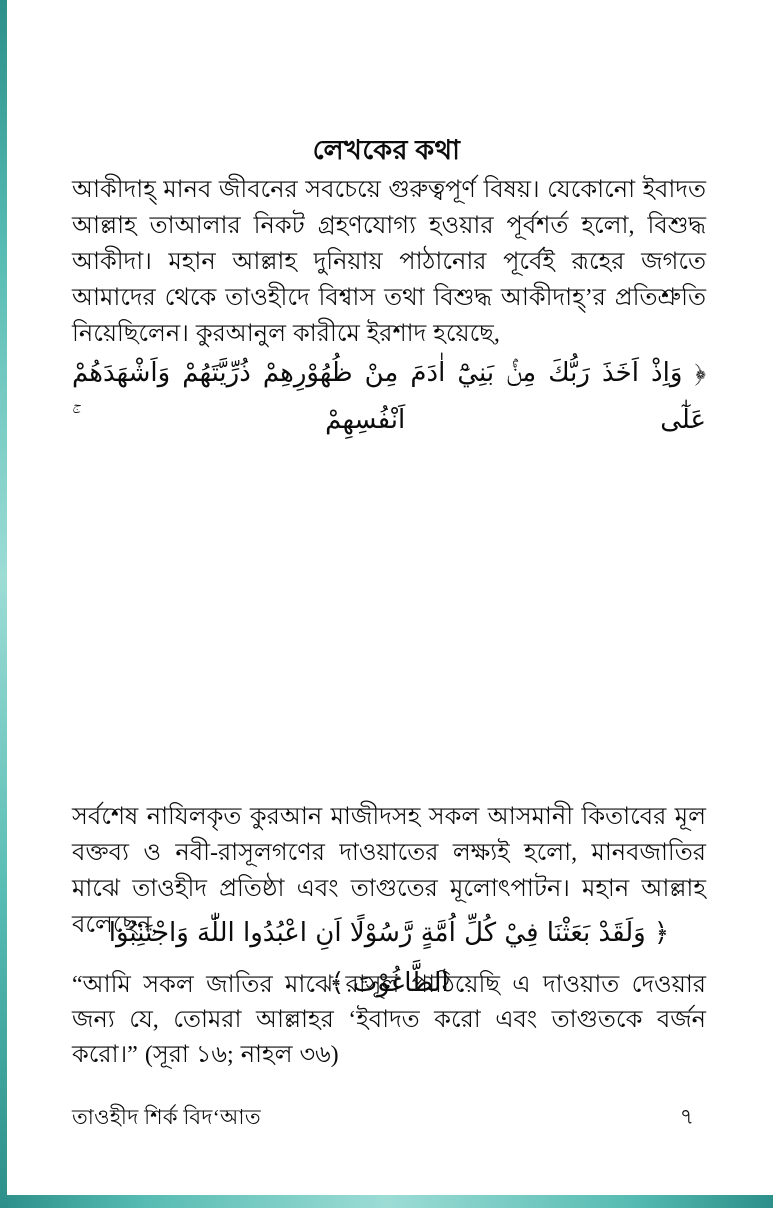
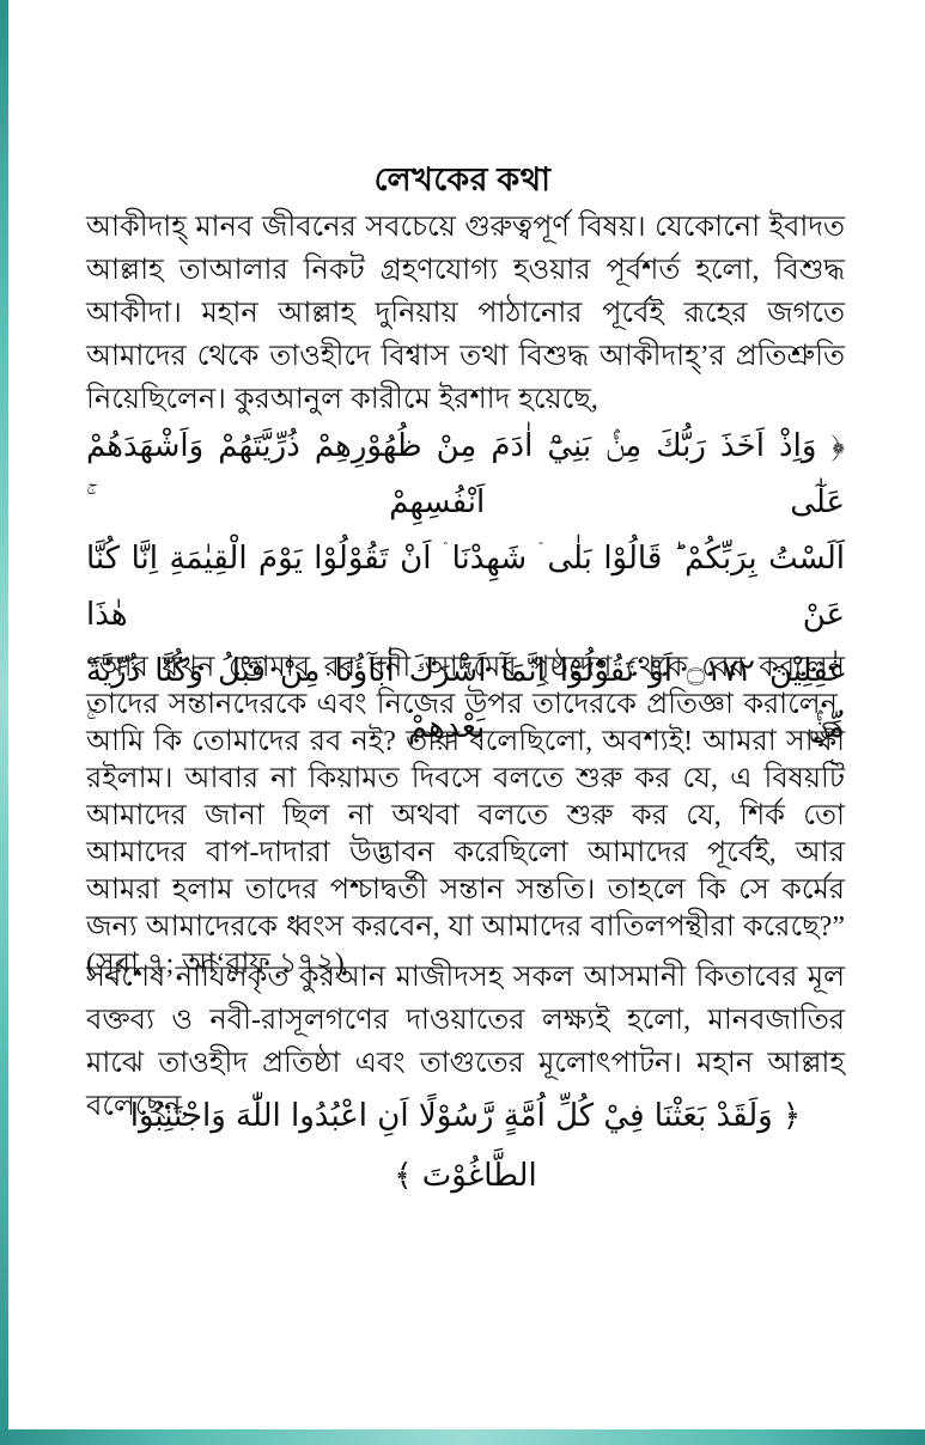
  লেখকের কথা
  আকীদাহ্ মানব জীবনের সবচেয়ে গুরুত্বপূর্ণ বিষয়। যেকোনো ইবাদত আল্লাহ তাআলার নিকট গ্রহণযোগ্য হওয়ার পূর্বশর্ত হলো, বিশুদ্ধ আকীদা। মহান আল্লাহ দুনিয়ায় পাঠানোর পূর্বেই রূহের জগতে আমাদের থেকে তাওহীদে বিশ্বাস তথা বিশুদ্ধ আকীদাহ্’র প্রতিশ্রুতি নিয়েছিলেন। কুরআনুল কারীমে ইরশাদ হয়েছে,
  ﴿ وَاِذْ اَخَذَ رَبُّكَ مِنْۢ بَنِيْٓ اٰدَمَ مِنْ ظُهُوْرِهِمْ ذُرِّيَّتَهُمْ وَاَشْهَدَهُمْ عَلٰٓى اَنْفُسِهِمْ ۚ
+ اَلَسْتُ بِرَبِّكُمْ ؕ قَالُوْا بَلٰى ۛ شَهِدْنَا ۛ اَنْ تَقُوْلُوْا يَوْمَ الْقِيٰمَةِ اِنَّا كُنَّا عَنْ هٰذَا
+ غٰفِلِيْنَ ۝١٧٢ اَوْ تَقُوْلُوْٓا اِنَّمَآ اَشْرَكَ اٰبَآؤُنَا مِنْ قَبْلُ وَكُنَّا ذُرِّيَّةً مِّنْۢ بَعْدِهِمْ ۚ
+ “আর যখন তোমার রব বনী আদমের পৃষ্ঠদেশ থেকে বের করলেন তাদের সন্তানদেরকে এবং নিজের উপর তাদেরকে প্রতিজ্ঞা করালেন, আমি কি তোমাদের রব নই? তারা বলেছিলো, অবশ্যই! আমরা সাক্ষী রইলাম। আবার না কিয়ামত দিবসে বলতে শুরু কর যে, এ বিষয়টি আমাদের জানা ছিল না অথবা বলতে শুরু কর যে, শির্ক তো আমাদের বাপ-দাদারা উদ্ভাবন করেছিলো আমাদের পূর্বেই, আর আমরা হলাম তাদের পশ্চাদ্বর্তী সন্তান সন্ততি। তাহলে কি সে কর্মের জন্য আমাদেরকে ধ্বংস করবেন, যা আমাদের বাতিলপন্থীরা করেছে?” (সূরা ৭; আ‘রাফ ১৭২)
  সর্বশেষ নাযিলকৃত কুরআন মাজীদসহ সকল আসমানী কিতাবের মূল বক্তব্য ও নবী-রাসূলগণের দাওয়াতের লক্ষ্যই হলো, মানবজাতির মাঝে তাওহীদ প্রতিষ্ঠা এবং তাগুতের মূলোৎপাটন। মহান আল্লাহ বলেছেন,
  ﴿ وَلَقَدْ بَعَثْنَا فِيْ كُلِّ اُمَّةٍ رَّسُوْلًا اَنِ اعْبُدُوا اللّٰهَ وَاجْتَنِبُوا الطَّاغُوْتَ ﴾
- “আমি সকল জাতির মাঝে রাসূল পাঠিয়েছি এ দাওয়াত দেওয়ার জন্য যে, তোমরা আল্লাহর ‘ইবাদত করো এবং তাগুতকে বর্জন করো।” (সূরা ১৬; নাহল ৩৬)
- তাওহীদ শির্ক বিদ‘আত
- ৭
